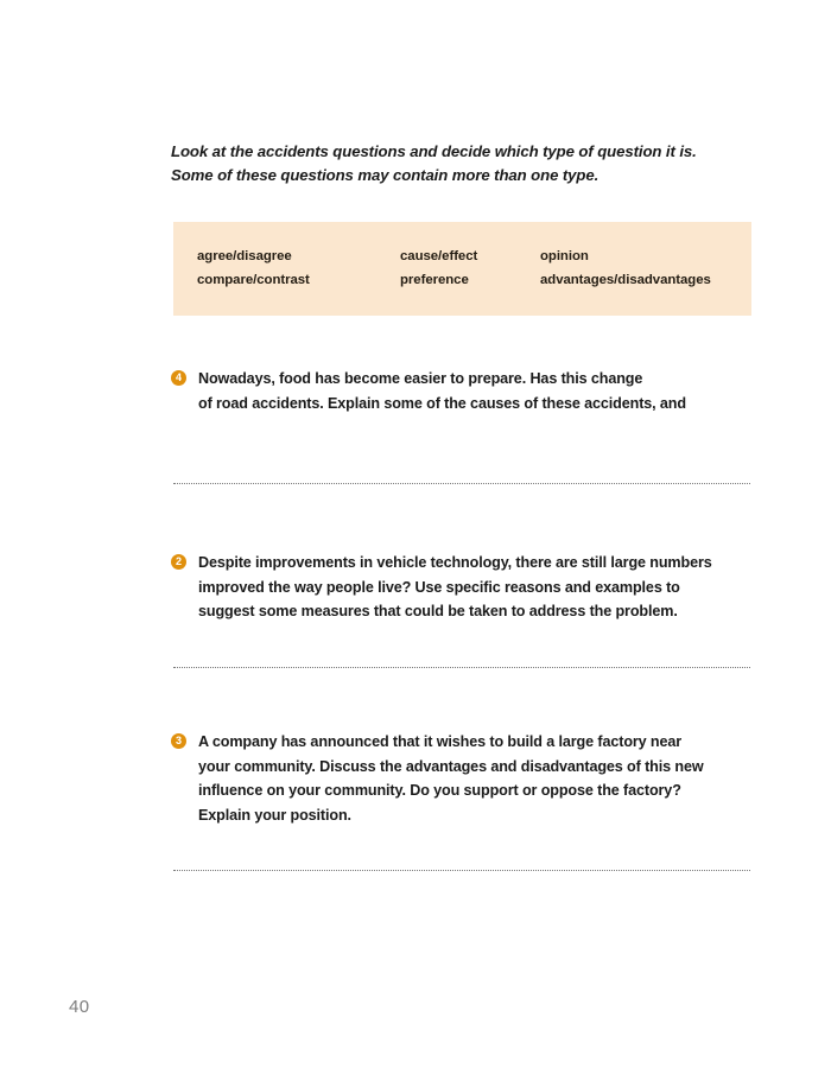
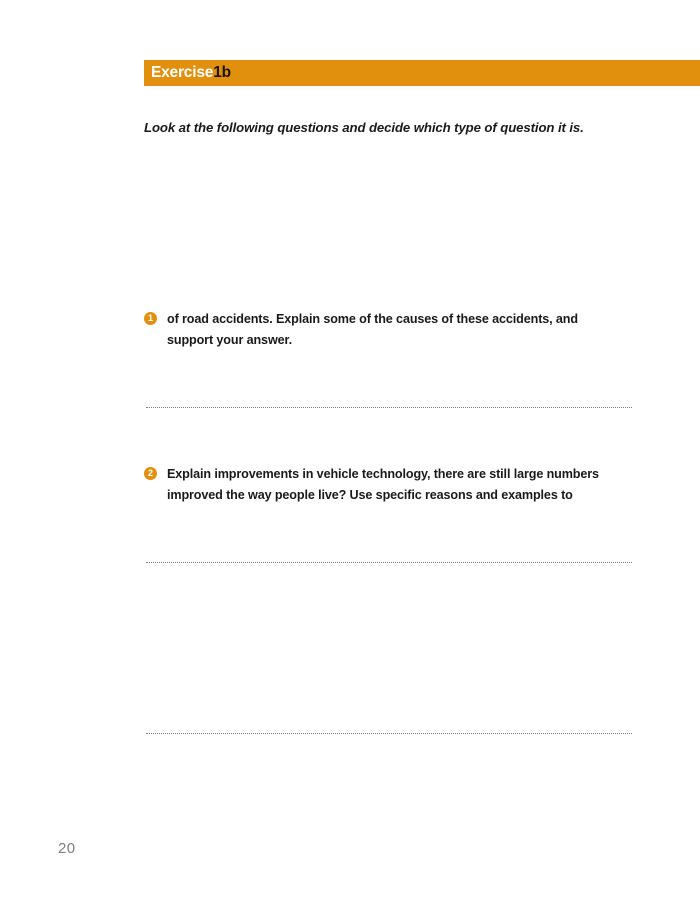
+ Exercise1b
- Look at the accidents questions and decide which type of question it is.
+ Look at the following questions and decide which type of question it is.
- Some of these questions may contain more than one type.
- agree/disagree
- cause/effect
- opinion
- compare/contrast
- preference
- advantages/disadvantages
- 4
+ 1
- Nowadays, food has become easier to prepare. Has this change
  of road accidents. Explain some of the causes of these accidents, and
+ support your answer.
  2
- Despite improvements in vehicle technology, there are still large numbers
+ Explain improvements in vehicle technology, there are still large numbers
  improved the way people live? Use specific reasons and examples to
- suggest some measures that could be taken to address the problem.
- 3
- A company has announced that it wishes to build a large factory near
- your community. Discuss the advantages and disadvantages of this new
- influence on your community. Do you support or oppose the factory?
- Explain your position.
- 40
+ 20
